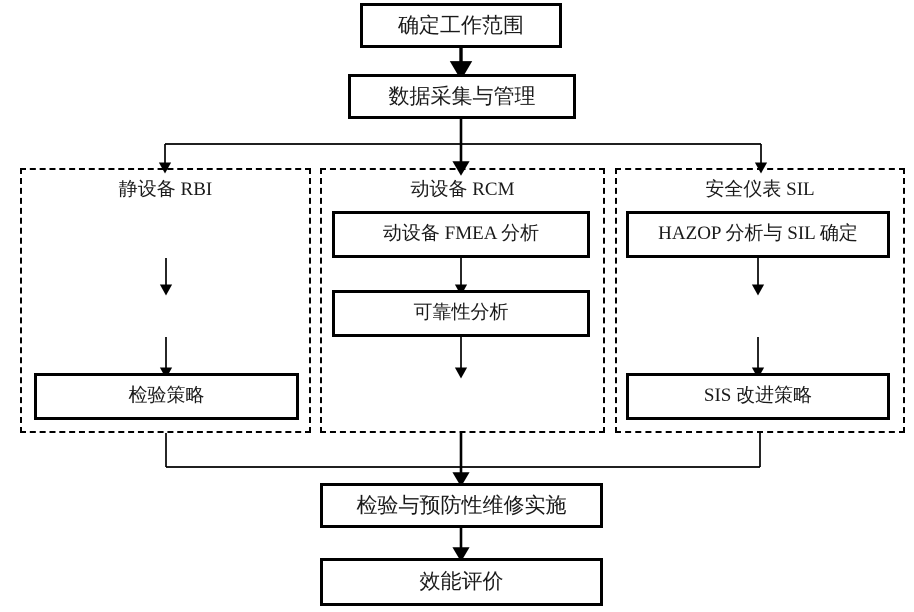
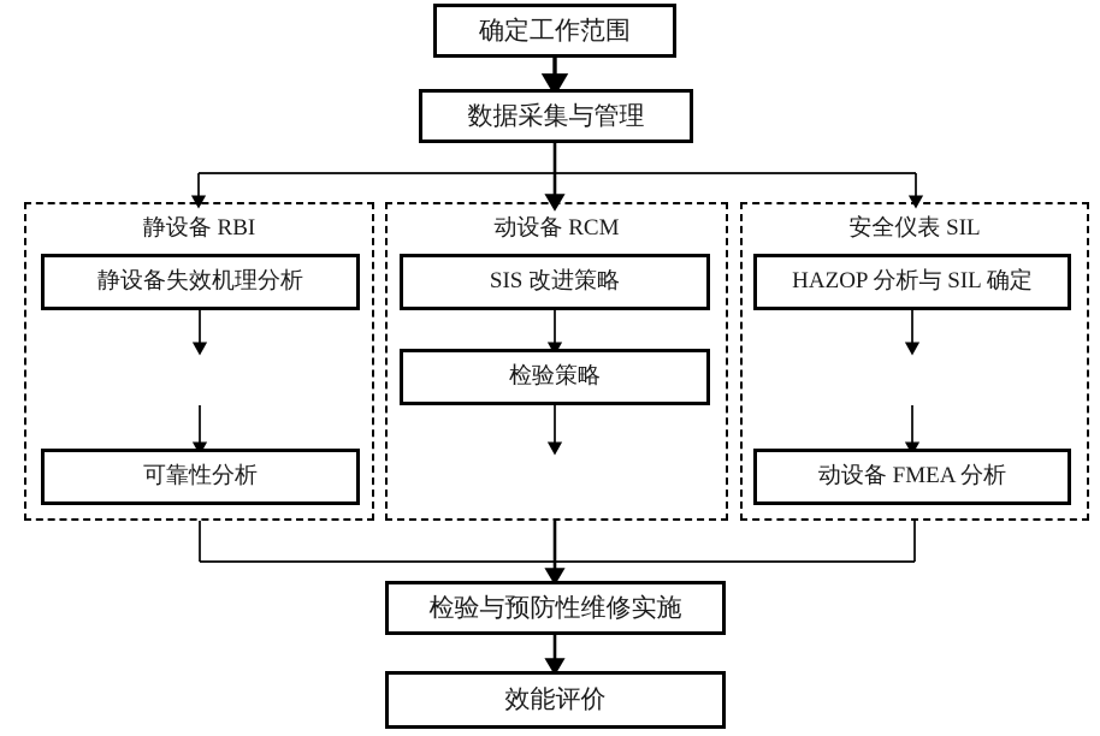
  确定工作范围
  数据采集与管理
  静设备 RBI
+ 静设备失效机理分析
- 检验策略
+ 可靠性分析
  动设备 RCM
- 动设备 FMEA 分析
+ SIS 改进策略
- 可靠性分析
+ 检验策略
  安全仪表 SIL
  HAZOP 分析与 SIL 确定
- SIS 改进策略
+ 动设备 FMEA 分析
  检验与预防性维修实施
  效能评价
